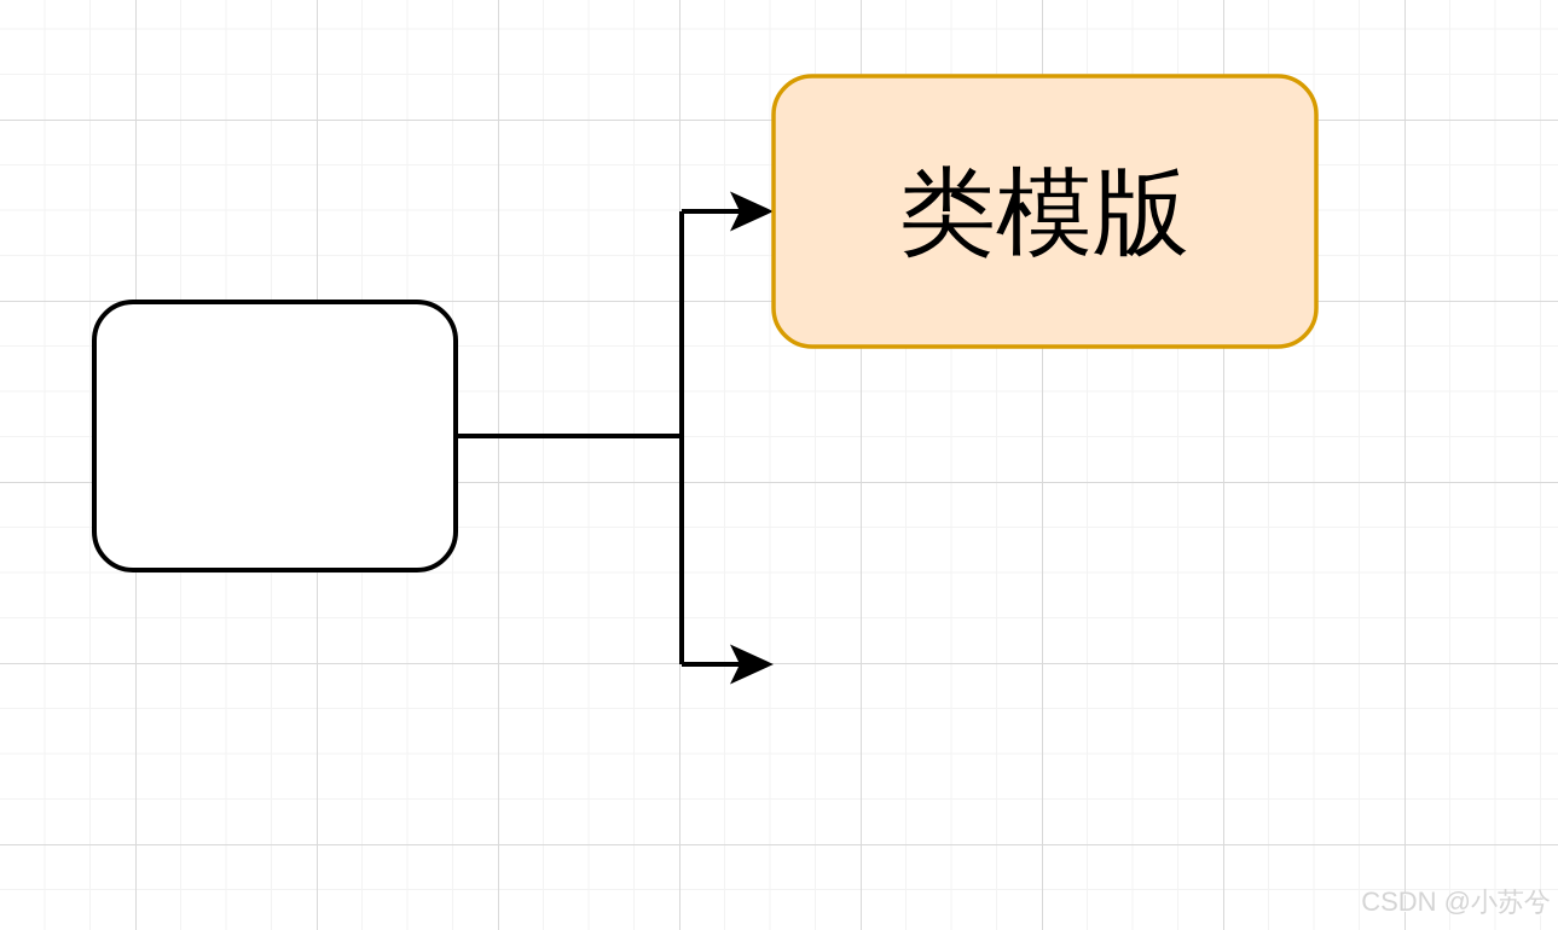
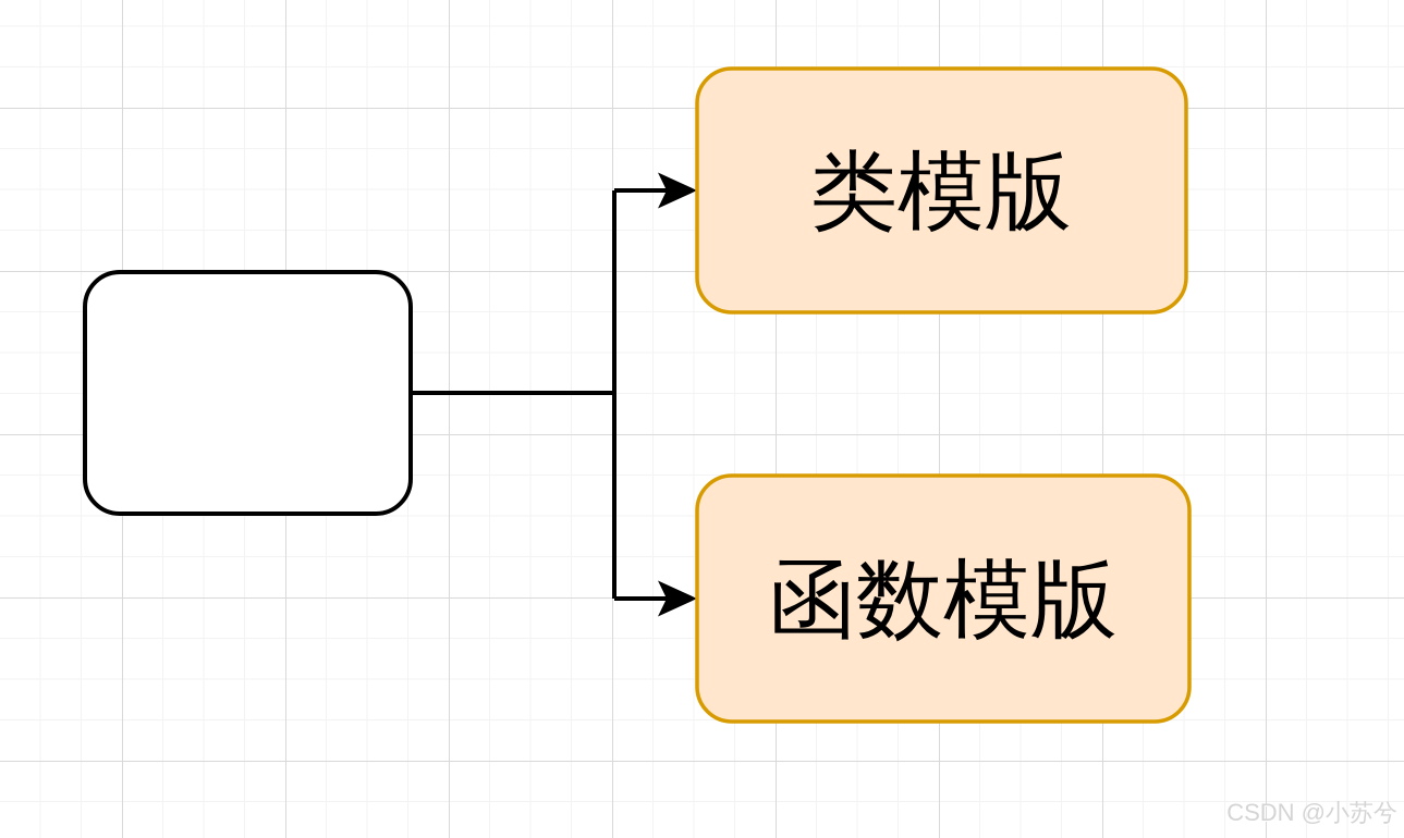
  类模版
+ 函数模版
  CSDN @小苏兮
